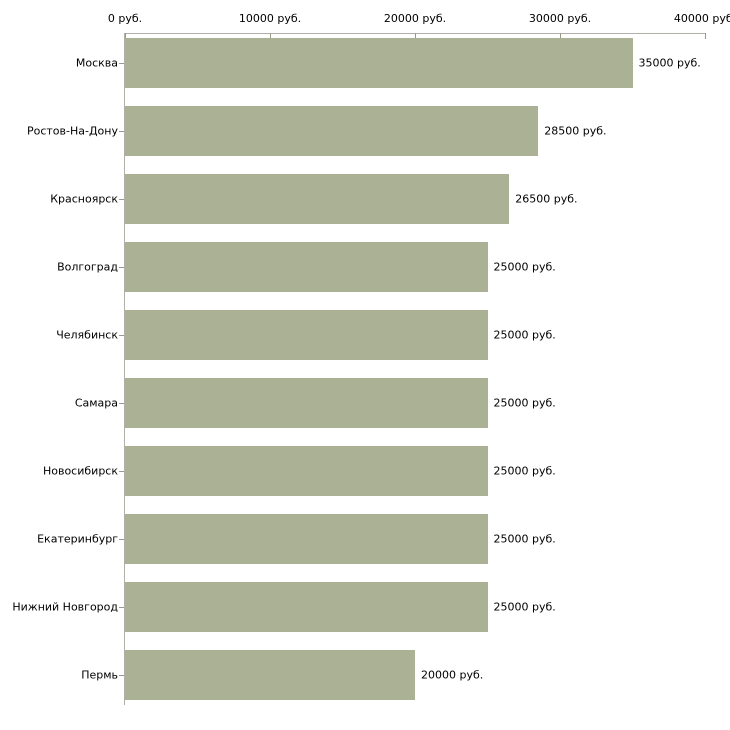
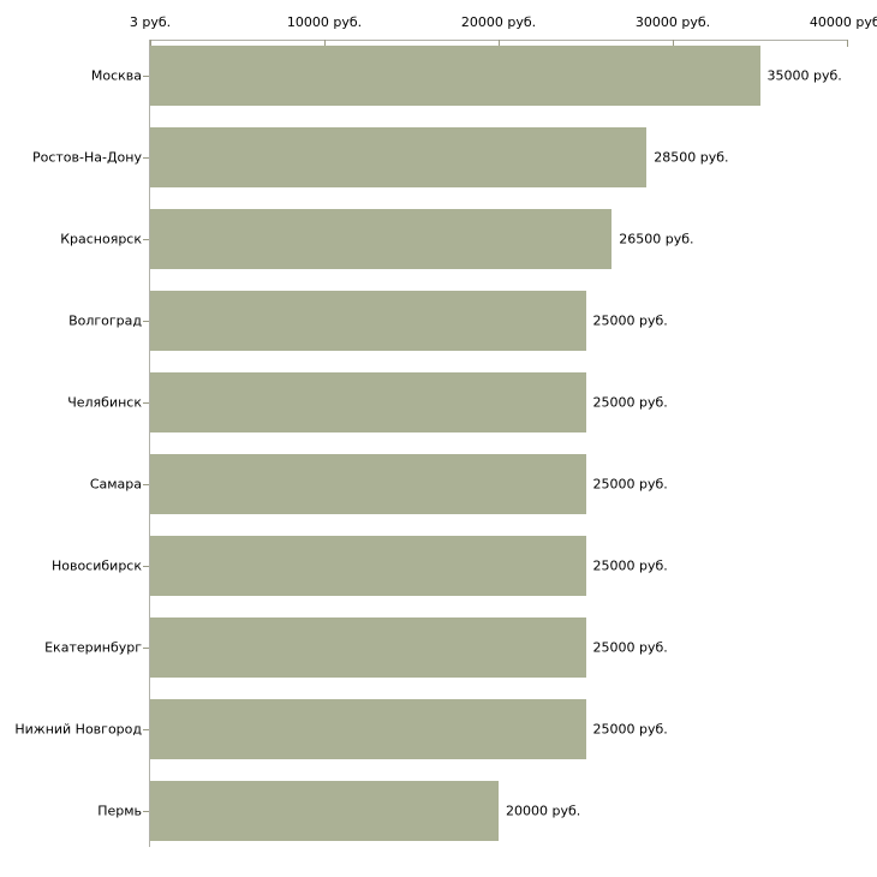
- 0 руб.
+ 3 руб.
  10000 руб.
  20000 руб.
  30000 руб.
  40000 руб
  Москва
  Ростов-На-Дону
  Красноярск
  Волгоград
  Челябинск
  Самара
  Новосибирск
  Екатеринбург
  Нижний Новгород
  Пермь
  35000 руб.
  28500 руб.
  26500 руб.
  25000 руб.
  25000 руб.
  25000 руб.
  25000 руб.
  25000 руб.
  25000 руб.
  20000 руб.
